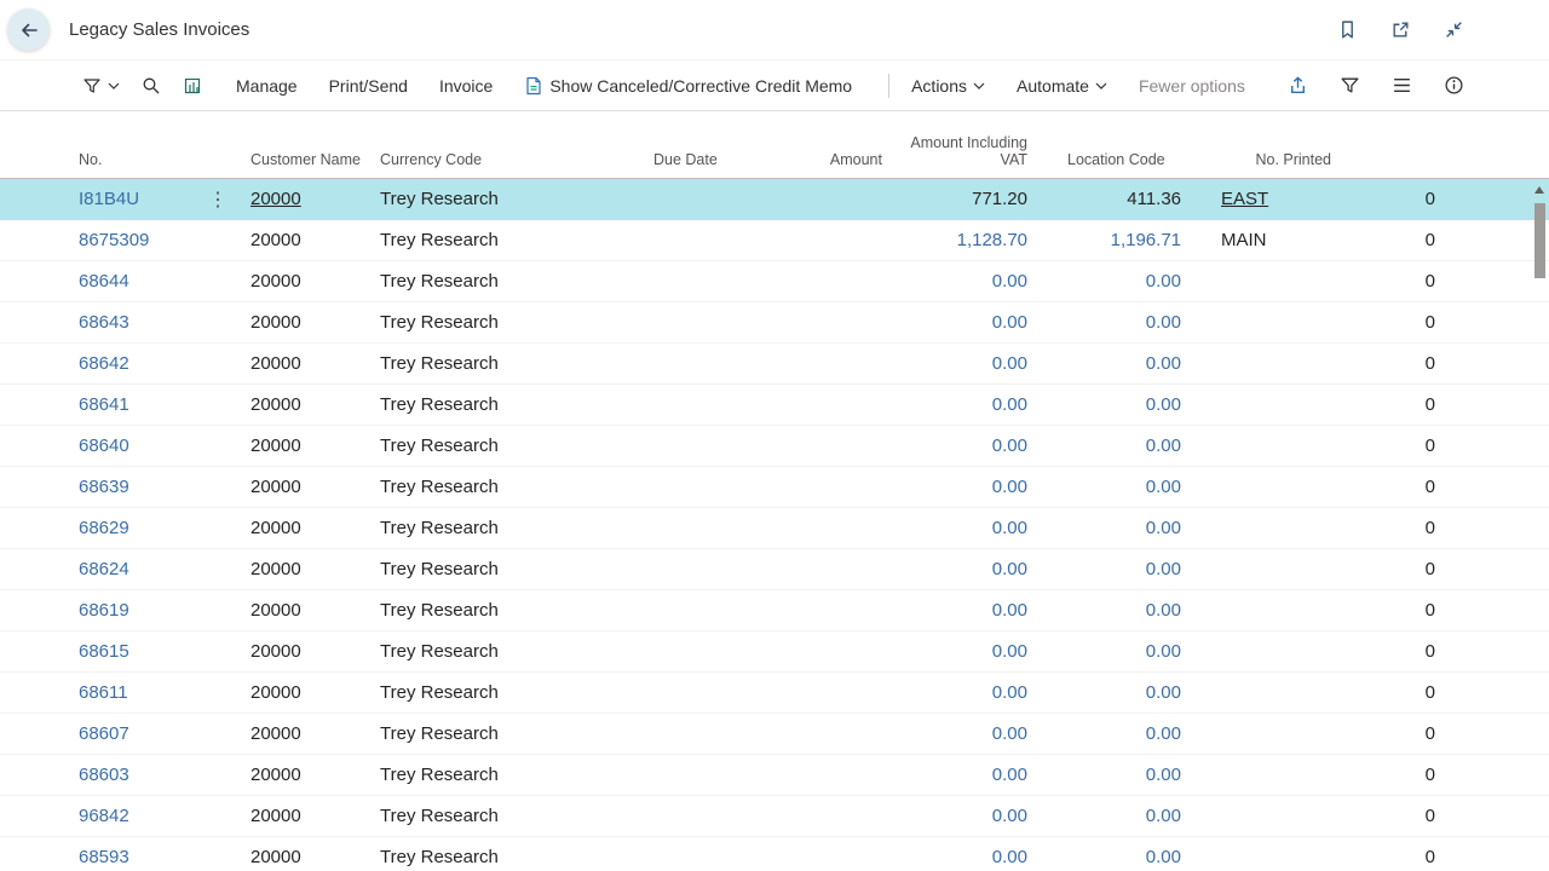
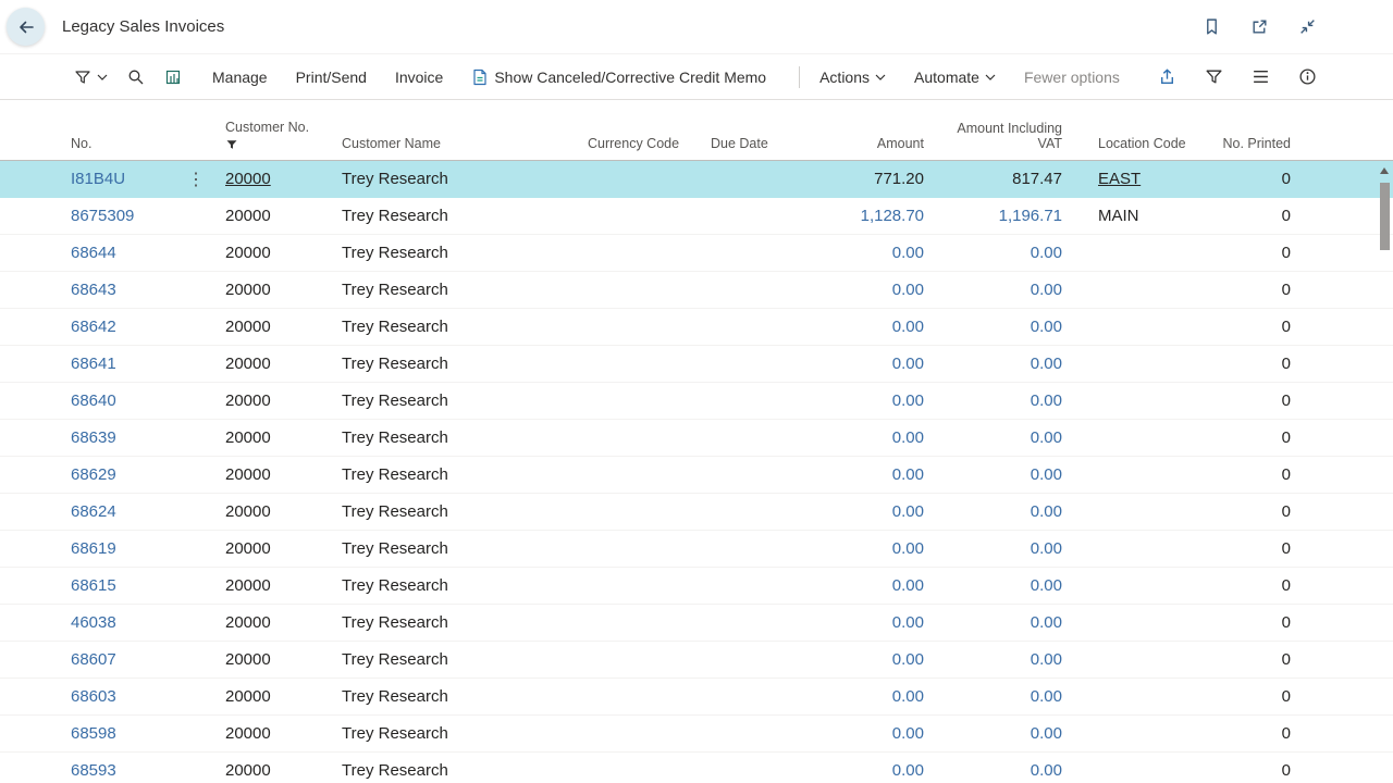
  Legacy Sales Invoices
  Manage
  Print/Send
  Invoice
  Show Canceled/Corrective Credit Memo
  Actions
  Automate
  Fewer options
  No.
+ Customer No.
  Customer Name
  Currency Code
  Due Date
  Amount
  Amount Including VAT
  Location Code
  No. Printed
  I81B4U
  ⋮
  20000
  Trey Research
  771.20
- 411.36
+ 817.47
  EAST
  0
  8675309
  20000
  Trey Research
  1,128.70
  1,196.71
  MAIN
  0
  68644
  20000
  Trey Research
  0.00
  0.00
  0
  68643
  20000
  Trey Research
  0.00
  0.00
  0
  68642
  20000
  Trey Research
  0.00
  0.00
  0
  68641
  20000
  Trey Research
  0.00
  0.00
  0
  68640
  20000
  Trey Research
  0.00
  0.00
  0
  68639
  20000
  Trey Research
  0.00
  0.00
  0
  68629
  20000
  Trey Research
  0.00
  0.00
  0
  68624
  20000
  Trey Research
  0.00
  0.00
  0
  68619
  20000
  Trey Research
  0.00
  0.00
  0
  68615
  20000
  Trey Research
  0.00
  0.00
  0
- 68611
+ 46038
  20000
  Trey Research
  0.00
  0.00
  0
  68607
  20000
  Trey Research
  0.00
  0.00
  0
  68603
  20000
  Trey Research
  0.00
  0.00
  0
- 96842
+ 68598
  20000
  Trey Research
  0.00
  0.00
  0
  68593
  20000
  Trey Research
  0.00
  0.00
  0
